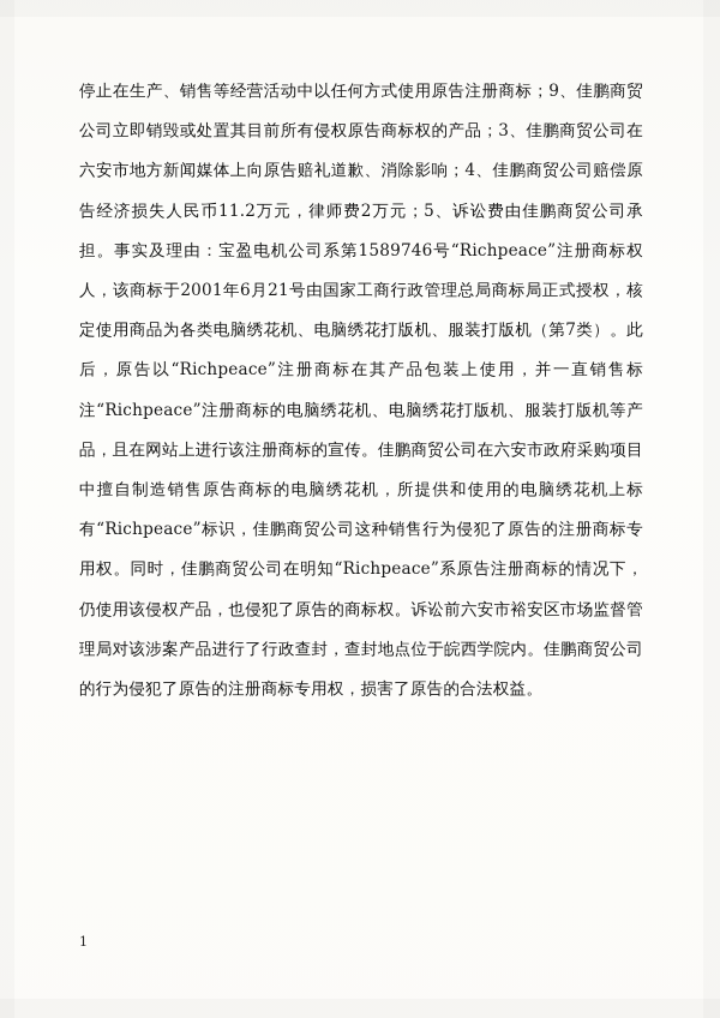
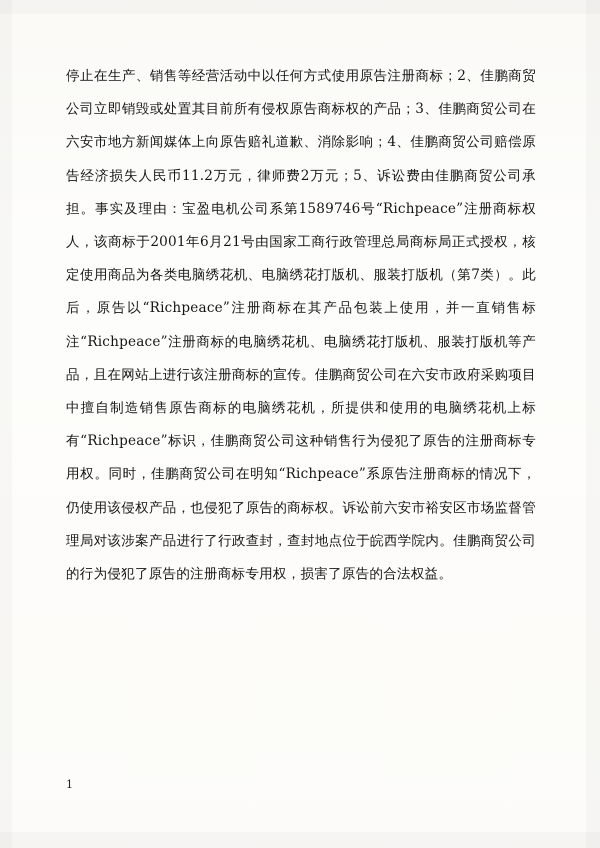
- 停止在生产、销售等经营活动中以任何方式使用原告注册商标；9、佳鹏商贸公司立即销毁或处置其目前所有侵权原告商标权的产品；3、佳鹏商贸公司在六安市地方新闻媒体上向原告赔礼道歉、消除影响；4、佳鹏商贸公司赔偿原告经济损失人民币11.2万元，律师费2万元；5、诉讼费由佳鹏商贸公司承担。事实及理由：宝盈电机公司系第1589746号“Richpeace”注册商标权人，该商标于2001年6月21号由国家工商行政管理总局商标局正式授权，核定使用商品为各类电脑绣花机、电脑绣花打版机、服装打版机（第7类）。此后，原告以“Richpeace”注册商标在其产品包装上使用，并一直销售标注“Richpeace”注册商标的电脑绣花机、电脑绣花打版机、服装打版机等产品，且在网站上进行该注册商标的宣传。佳鹏商贸公司在六安市政府采购项目中擅自制造销售原告商标的电脑绣花机，所提供和使用的电脑绣花机上标有“Richpeace”标识，佳鹏商贸公司这种销售行为侵犯了原告的注册商标专用权。同时，佳鹏商贸公司在明知“Richpeace”系原告注册商标的情况下，仍使用该侵权产品，也侵犯了原告的商标权。诉讼前六安市裕安区市场监督管理局对该涉案产品进行了行政查封，查封地点位于皖西学院内。佳鹏商贸公司的行为侵犯了原告的注册商标专用权，损害了原告的合法权益。
+ 停止在生产、销售等经营活动中以任何方式使用原告注册商标；2、佳鹏商贸公司立即销毁或处置其目前所有侵权原告商标权的产品；3、佳鹏商贸公司在六安市地方新闻媒体上向原告赔礼道歉、消除影响；4、佳鹏商贸公司赔偿原告经济损失人民币11.2万元，律师费2万元；5、诉讼费由佳鹏商贸公司承担。事实及理由：宝盈电机公司系第1589746号“Richpeace”注册商标权人，该商标于2001年6月21号由国家工商行政管理总局商标局正式授权，核定使用商品为各类电脑绣花机、电脑绣花打版机、服装打版机（第7类）。此后，原告以“Richpeace”注册商标在其产品包装上使用，并一直销售标注“Richpeace”注册商标的电脑绣花机、电脑绣花打版机、服装打版机等产品，且在网站上进行该注册商标的宣传。佳鹏商贸公司在六安市政府采购项目中擅自制造销售原告商标的电脑绣花机，所提供和使用的电脑绣花机上标有“Richpeace”标识，佳鹏商贸公司这种销售行为侵犯了原告的注册商标专用权。同时，佳鹏商贸公司在明知“Richpeace”系原告注册商标的情况下，仍使用该侵权产品，也侵犯了原告的商标权。诉讼前六安市裕安区市场监督管理局对该涉案产品进行了行政查封，查封地点位于皖西学院内。佳鹏商贸公司的行为侵犯了原告的注册商标专用权，损害了原告的合法权益。
  1
